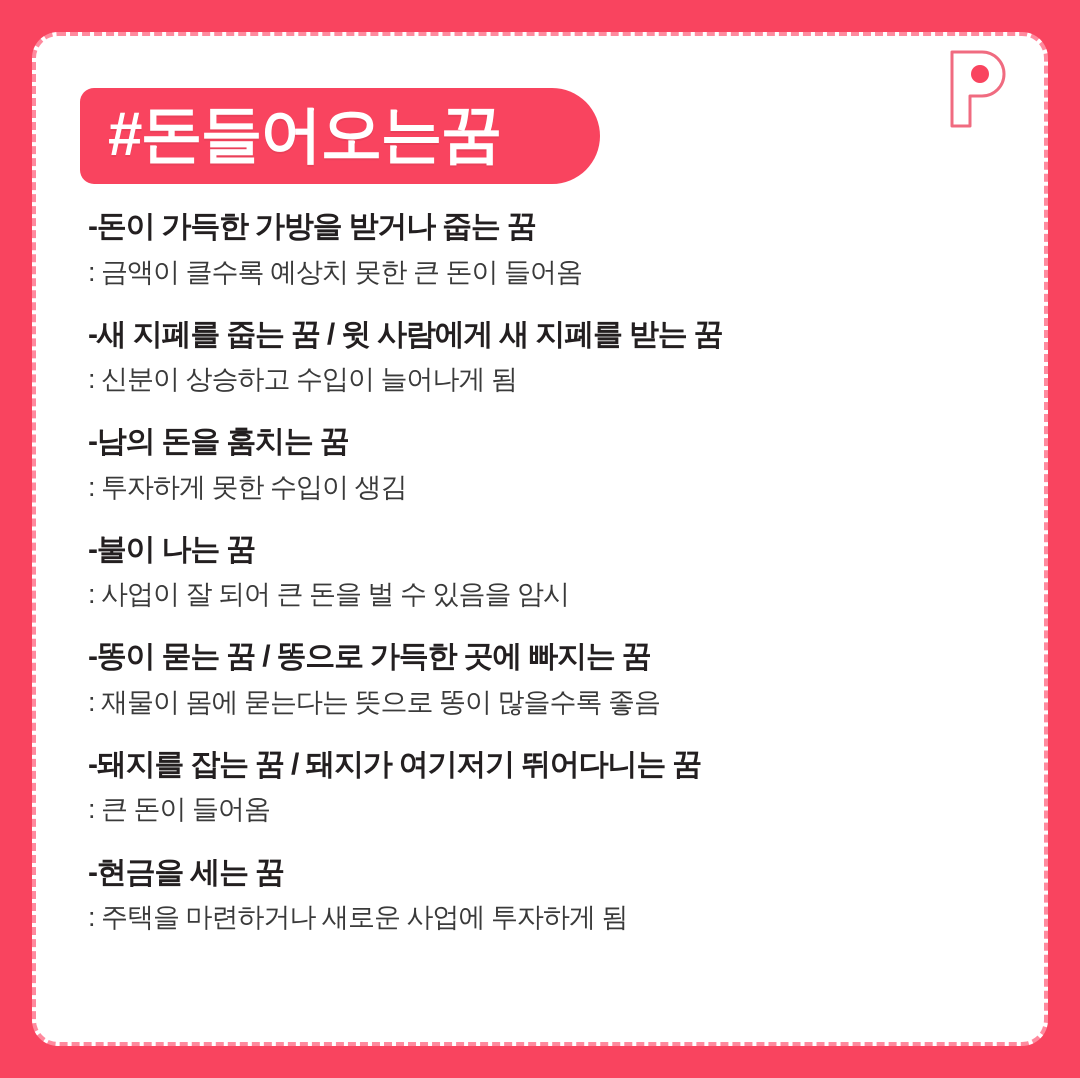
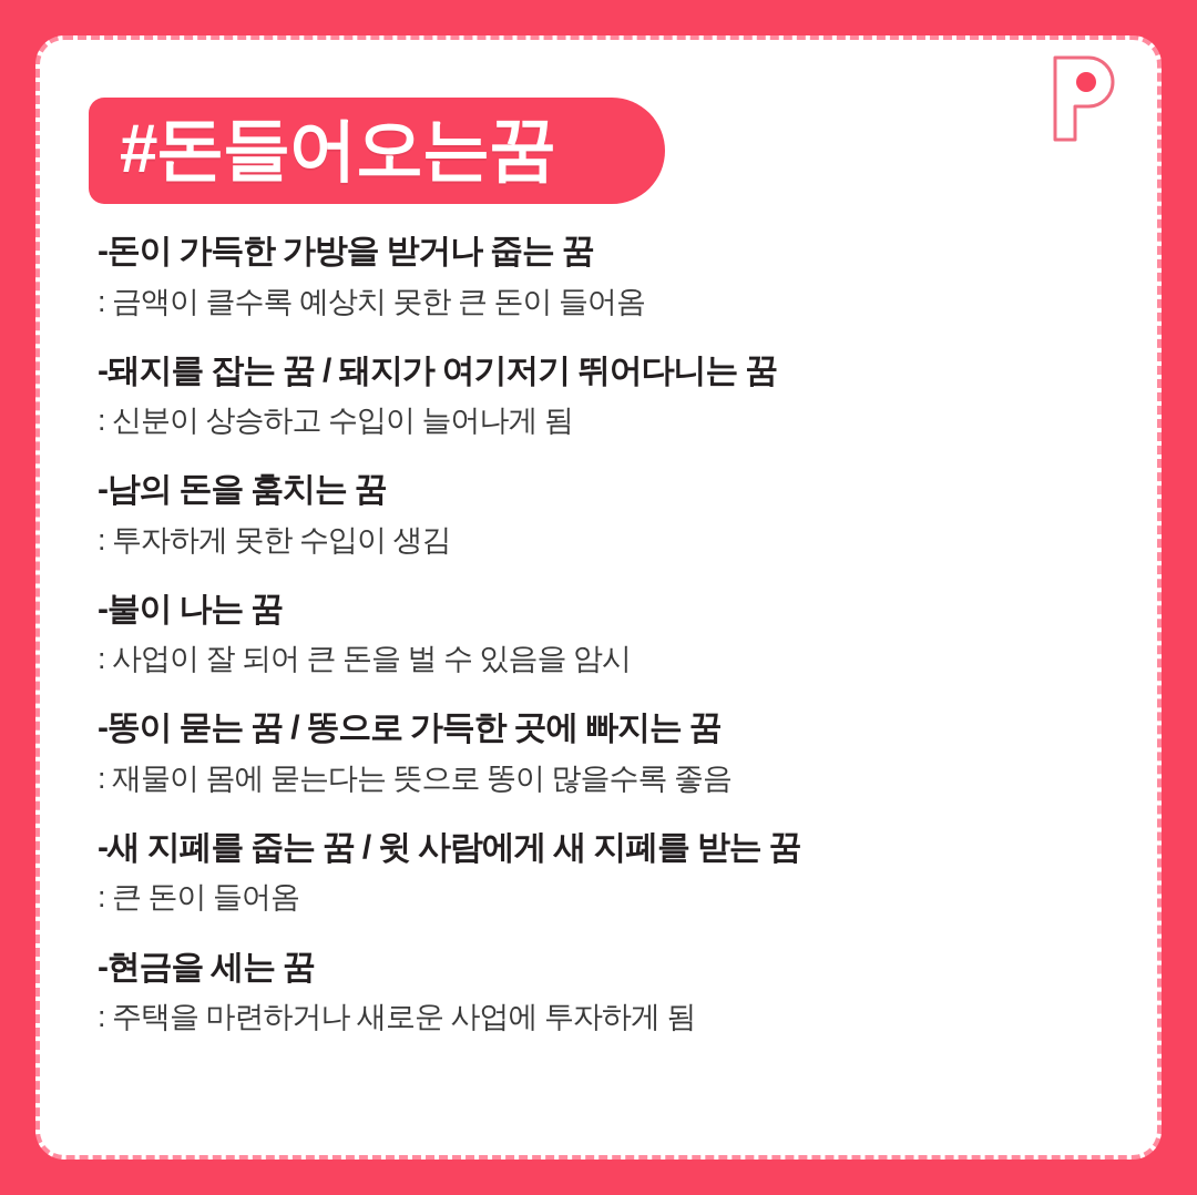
  #돈들어오는꿈
  -돈이 가득한 가방을 받거나 줍는 꿈
  : 금액이 클수록 예상치 못한 큰 돈이 들어옴
- -새 지폐를 줍는 꿈 / 윗 사람에게 새 지폐를 받는 꿈
+ -돼지를 잡는 꿈 / 돼지가 여기저기 뛰어다니는 꿈
  : 신분이 상승하고 수입이 늘어나게 됨
  -남의 돈을 훔치는 꿈
  : 투자하게 못한 수입이 생김
  -불이 나는 꿈
  : 사업이 잘 되어 큰 돈을 벌 수 있음을 암시
  -똥이 묻는 꿈 / 똥으로 가득한 곳에 빠지는 꿈
  : 재물이 몸에 묻는다는 뜻으로 똥이 많을수록 좋음
- -돼지를 잡는 꿈 / 돼지가 여기저기 뛰어다니는 꿈
+ -새 지폐를 줍는 꿈 / 윗 사람에게 새 지폐를 받는 꿈
  : 큰 돈이 들어옴
  -현금을 세는 꿈
  : 주택을 마련하거나 새로운 사업에 투자하게 됨
